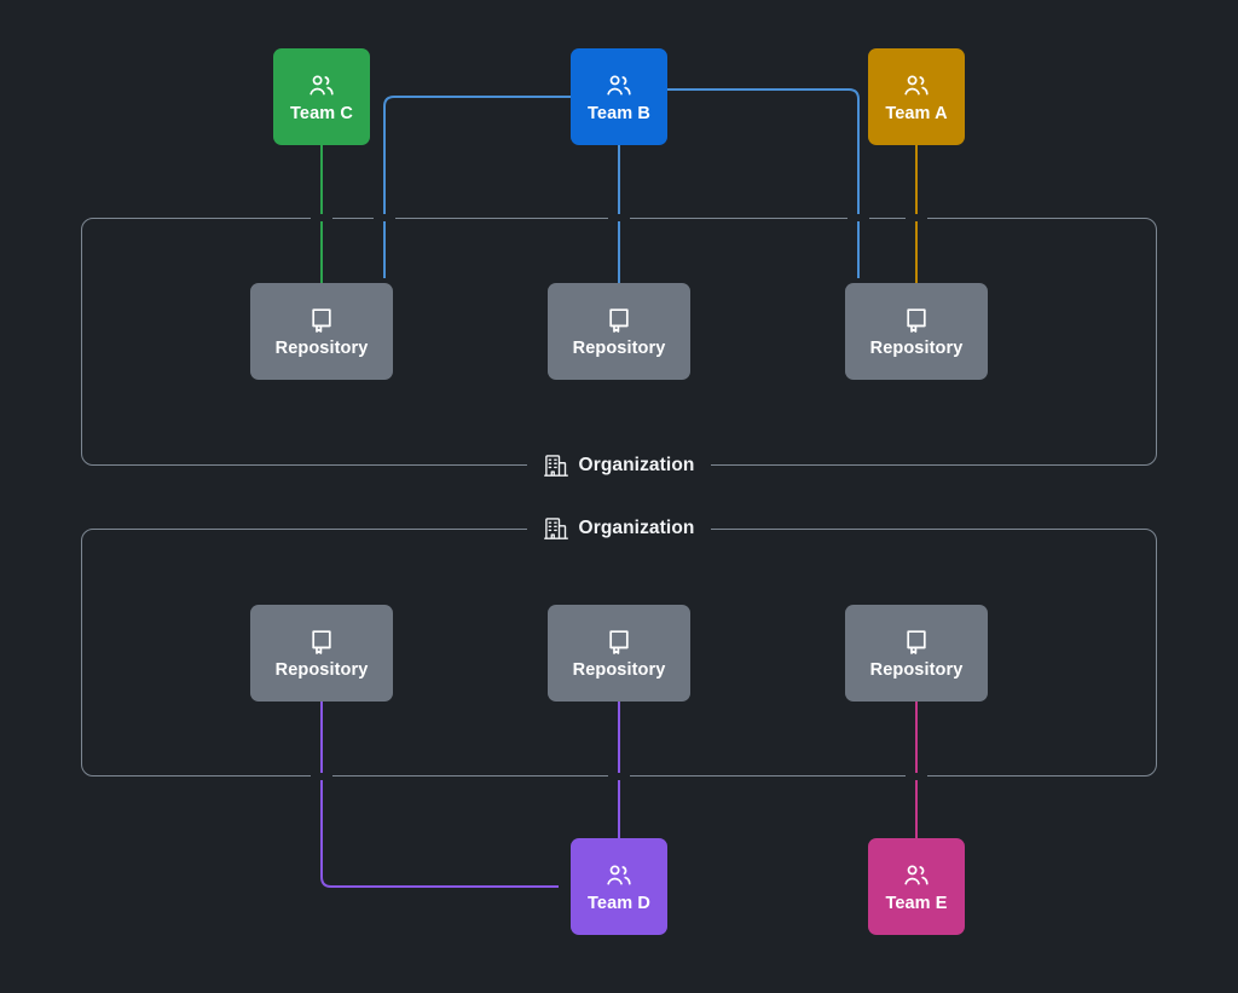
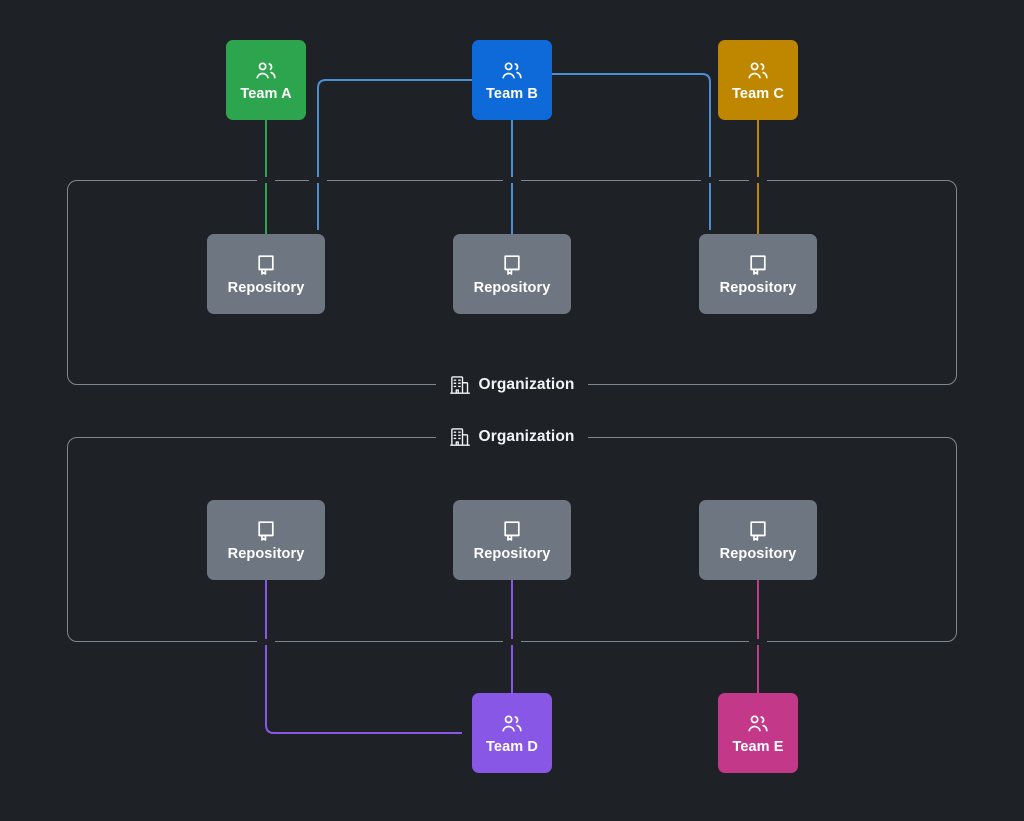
  Organization
  Organization
  Repository
  Repository
  Repository
  Repository
  Repository
  Repository
- Team C
+ Team A
  Team B
- Team A
+ Team C
  Team D
  Team E
